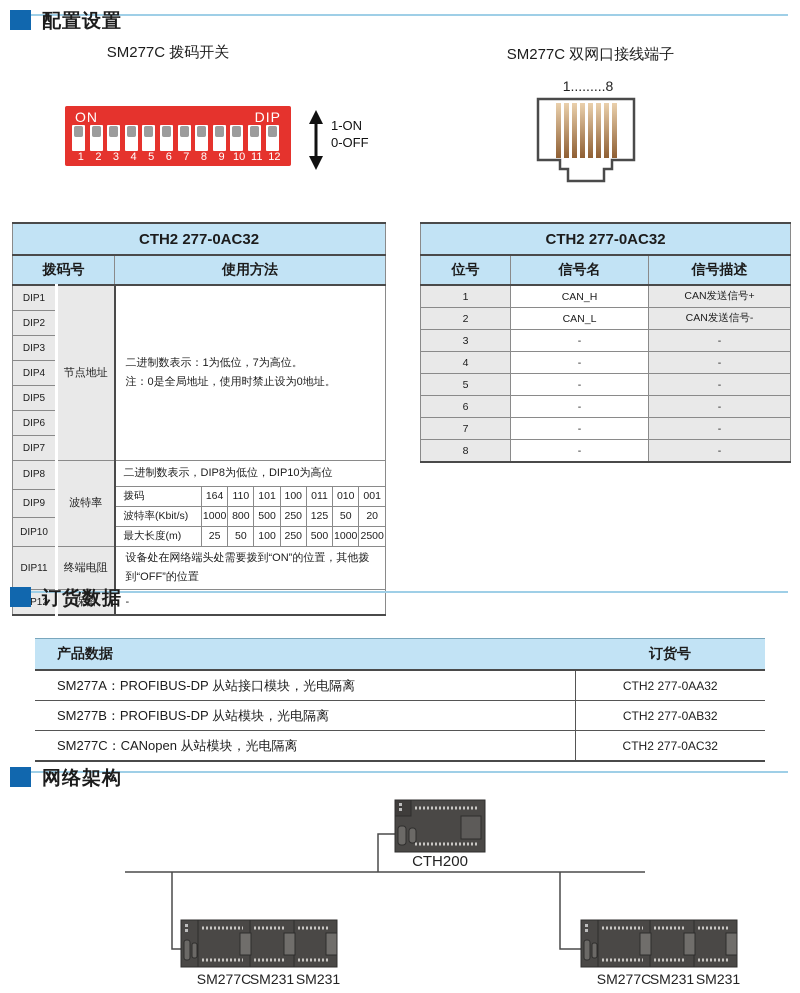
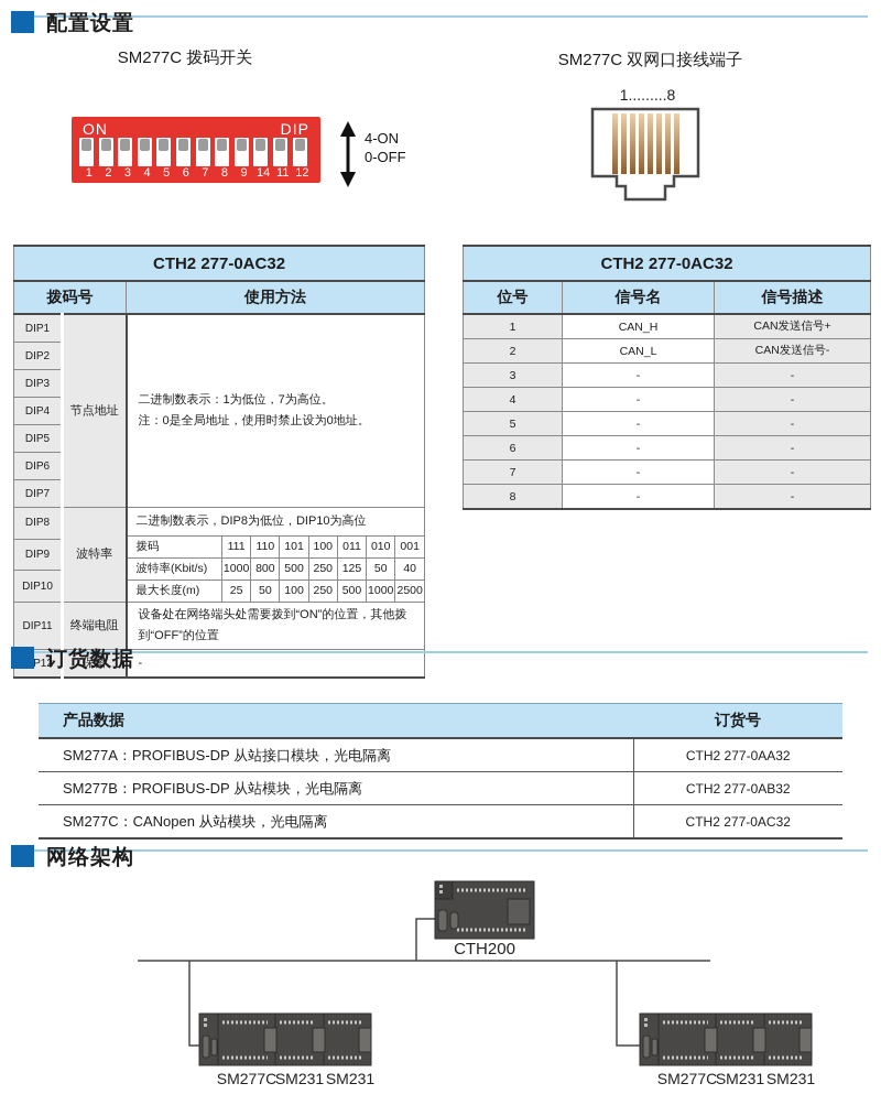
  配置设置
  SM277C 拨码开关
  SM277C 双网口接线端子
  ON
  DIP
  1
  2
  3
  4
  5
  6
  7
  8
  9
- 10
+ 14
  11
  12
- 1-ON
+ 4-ON
  0-OFF
  1.........8
  CTH2 277-0AC32
  拨码号	使用方法
  DIP1	节点地址	二进制数表示：1为低位，7为高位。 注：0是全局地址，使用时禁止设为0地址。
  DIP2
  DIP3
  DIP4
  DIP5
  DIP6
  DIP7
  DIP8	波特率	二进制数表示，DIP8为低位，DIP10为高位
- 拨码	164	110	101	100	011	010	001
+ 拨码	111	110	101	100	011	010	001
- 波特率(Kbit/s)	1000	800	500	250	125	50	20
+ 波特率(Kbit/s)	1000	800	500	250	125	50	40
  最大长度(m)	25	50	100	250	500	1000	2500
  DIP9
  DIP10
  DIP11	终端电阻	设备处在网络端头处需要拨到“ON”的位置，其他拨到“OFF”的位置
  P12	保留	-
  CTH2 277-0AC32
  位号	信号名	信号描述
  1	CAN_H	CAN发送信号+
  2	CAN_L	CAN发送信号-
  3	-	-
  4	-	-
  5	-	-
  6	-	-
  7	-	-
  8	-	-
  订货数据
  产品数据	订货号
  SM277A：PROFIBUS-DP 从站接口模块，光电隔离	CTH2 277-0AA32
  SM277B：PROFIBUS-DP 从站模块，光电隔离	CTH2 277-0AB32
  SM277C：CANopen 从站模块，光电隔离	CTH2 277-0AC32
  网络架构
  CTH200
  SM277C
  SM231
  SM231
  SM277C
  SM231
  SM231
